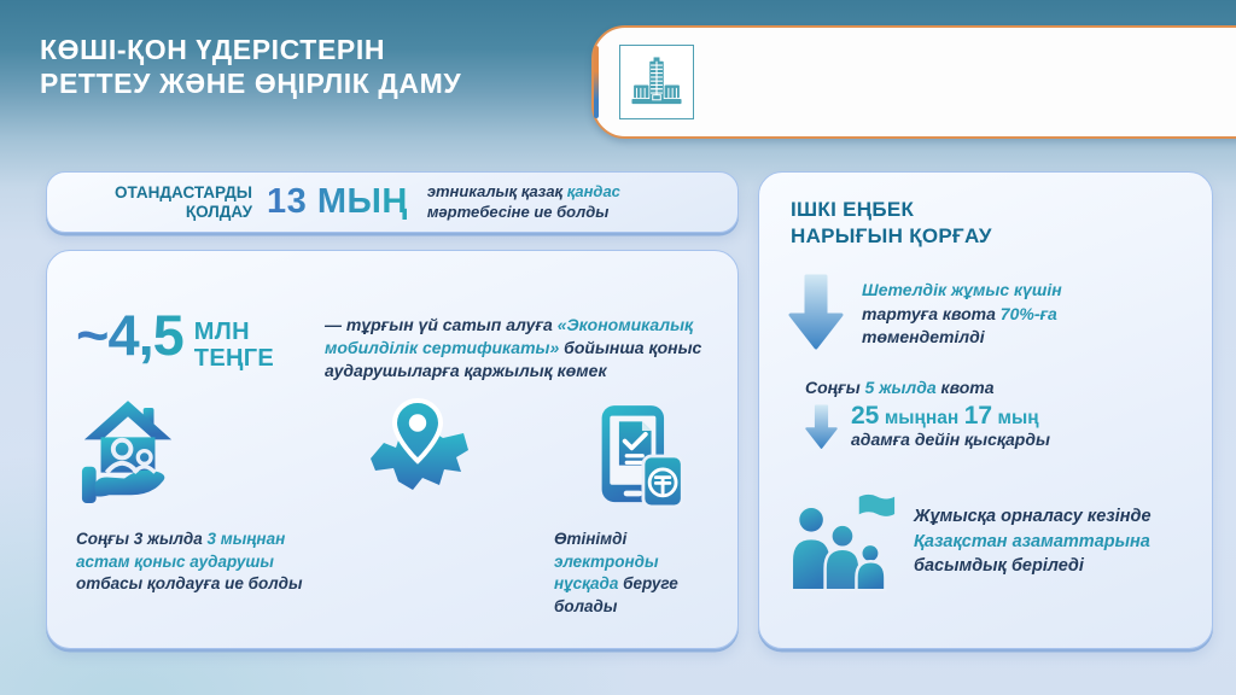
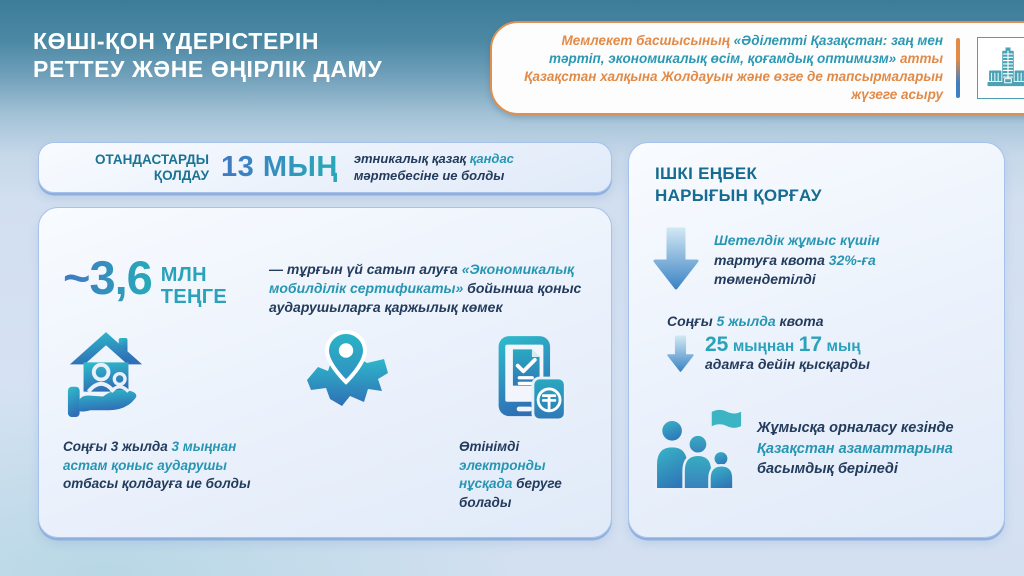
  КӨШІ-ҚОН ҮДЕРІСТЕРІН
  РЕТТЕУ ЖӘНЕ ӨҢІРЛІК ДАМУ
+ Мемлекет басшысының «Әділетті Қазақстан: заң мен тәртіп, экономикалық өсім, қоғамдық оптимизм» атты Қазақстан халқына Жолдауын және өзге де тапсырмаларын жүзеге асыру
  ОТАНДАСТАРДЫ
  ҚОЛДАУ
  13 МЫҢ
  этникалық қазақ қандас мәртебесіне ие болды
- ~4,5
+ ~3,6
  МЛН
  ТЕҢГЕ
  — тұрғын үй сатып алуға «Экономикалық мобилділік сертификаты» бойынша қоныс аударушыларға қаржылық көмек
  Соңғы 3 жылда 3 мыңнан астам қоныс аударушы отбасы қолдауға ие болды
  Өтінімді электронды нұсқада беруге болады
  ІШКІ ЕҢБЕК
  НАРЫҒЫН ҚОРҒАУ
- Шетелдік жұмыс күшін тартуға квота 70%-ға төмендетілді
+ Шетелдік жұмыс күшін тартуға квота 32%-ға төмендетілді
  Соңғы 5 жылда квота
  25 мыңнан 17 мың
  адамға дейін қысқарды
  Жұмысқа орналасу кезінде Қазақстан азаматтарына басымдық беріледі
